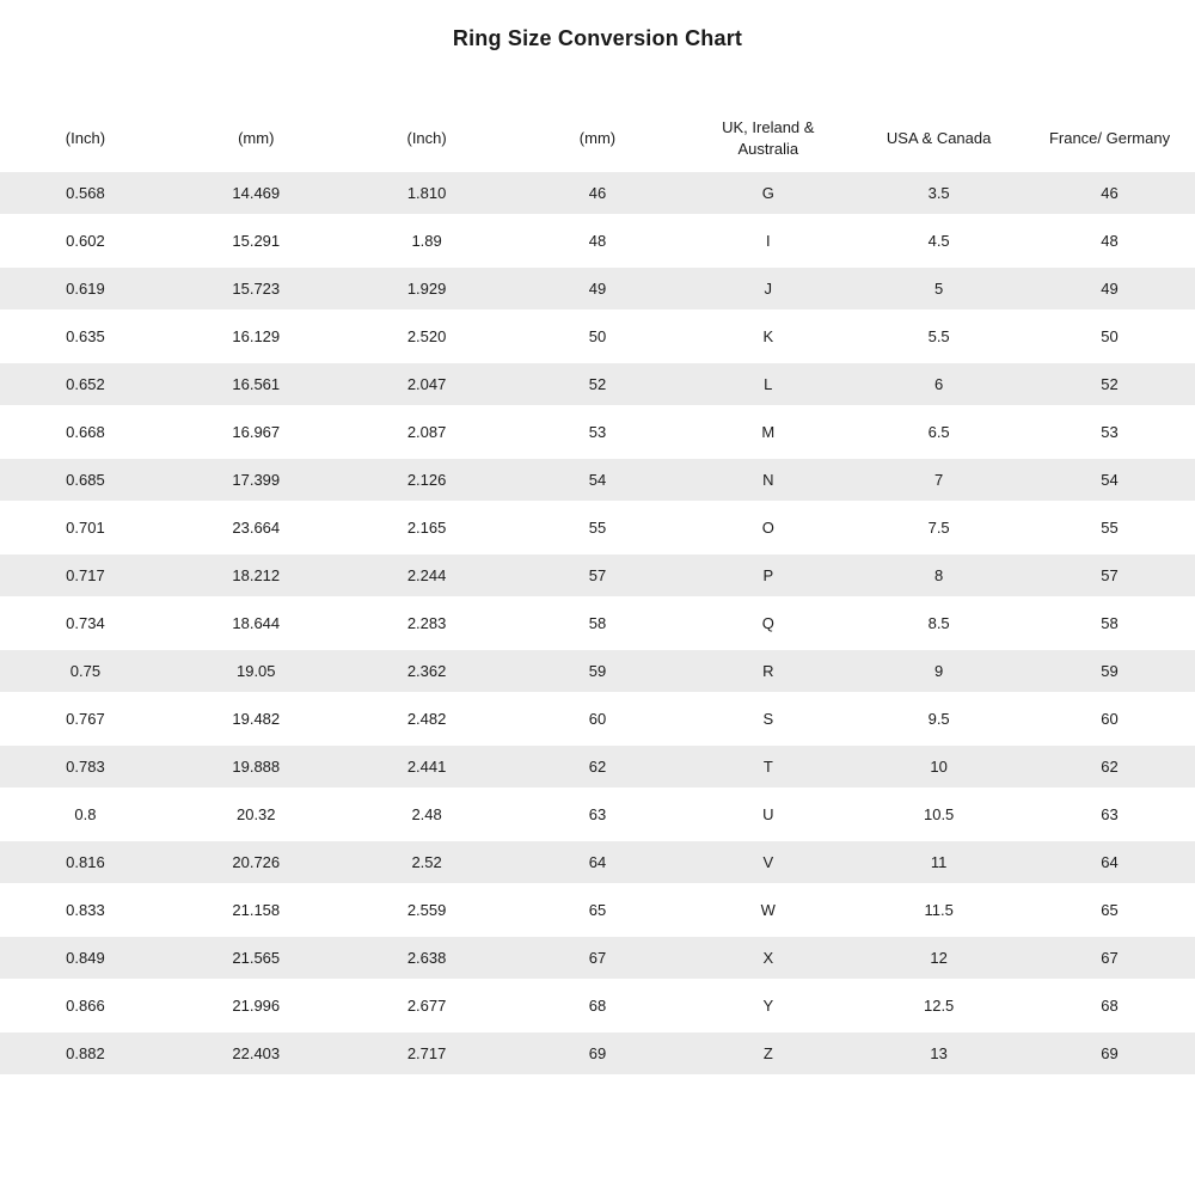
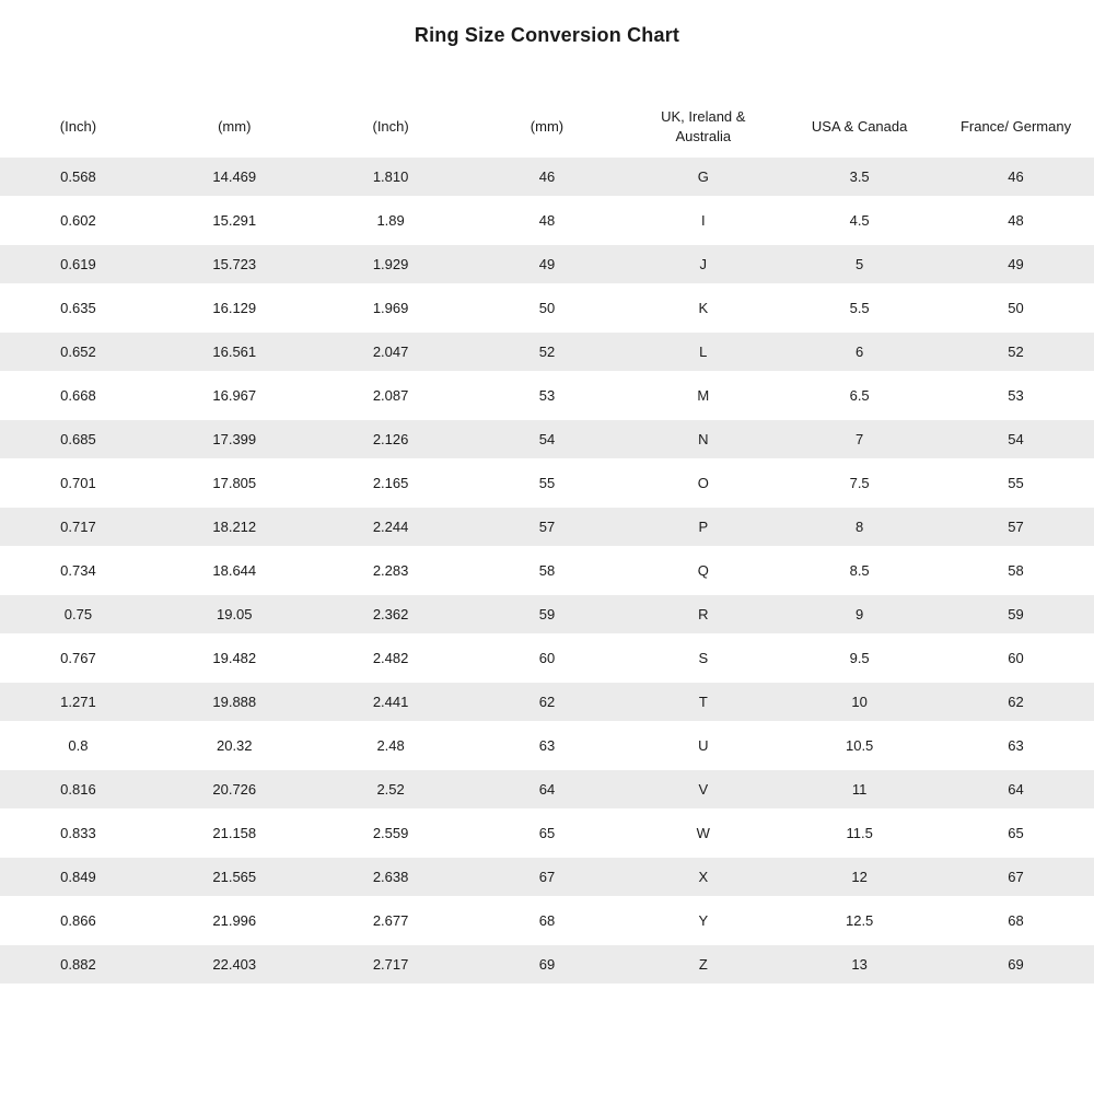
  Ring Size Conversion Chart
  (Inch)	(mm)	(Inch)	(mm)	UK, Ireland & Australia	USA & Canada	France/ Germany
  0.568	14.469	1.810	46	G	3.5	46
  0.602	15.291	1.89	48	I	4.5	48
  0.619	15.723	1.929	49	J	5	49
- 0.635	16.129	2.520	50	K	5.5	50
+ 0.635	16.129	1.969	50	K	5.5	50
  0.652	16.561	2.047	52	L	6	52
  0.668	16.967	2.087	53	M	6.5	53
  0.685	17.399	2.126	54	N	7	54
- 0.701	23.664	2.165	55	O	7.5	55
+ 0.701	17.805	2.165	55	O	7.5	55
  0.717	18.212	2.244	57	P	8	57
  0.734	18.644	2.283	58	Q	8.5	58
  0.75	19.05	2.362	59	R	9	59
  0.767	19.482	2.482	60	S	9.5	60
- 0.783	19.888	2.441	62	T	10	62
+ 1.271	19.888	2.441	62	T	10	62
  0.8	20.32	2.48	63	U	10.5	63
  0.816	20.726	2.52	64	V	11	64
  0.833	21.158	2.559	65	W	11.5	65
  0.849	21.565	2.638	67	X	12	67
  0.866	21.996	2.677	68	Y	12.5	68
  0.882	22.403	2.717	69	Z	13	69
